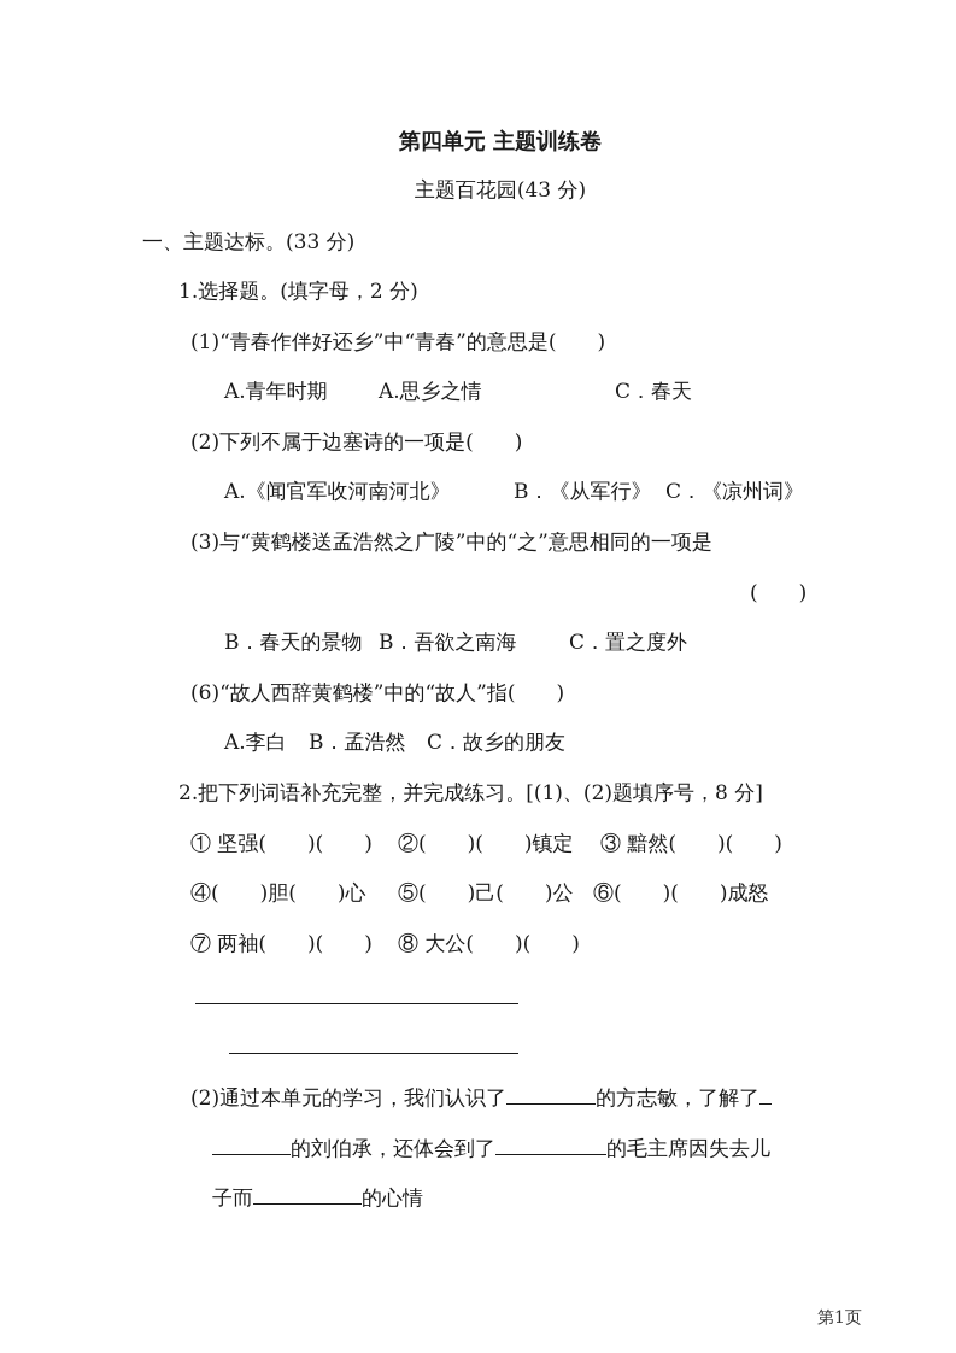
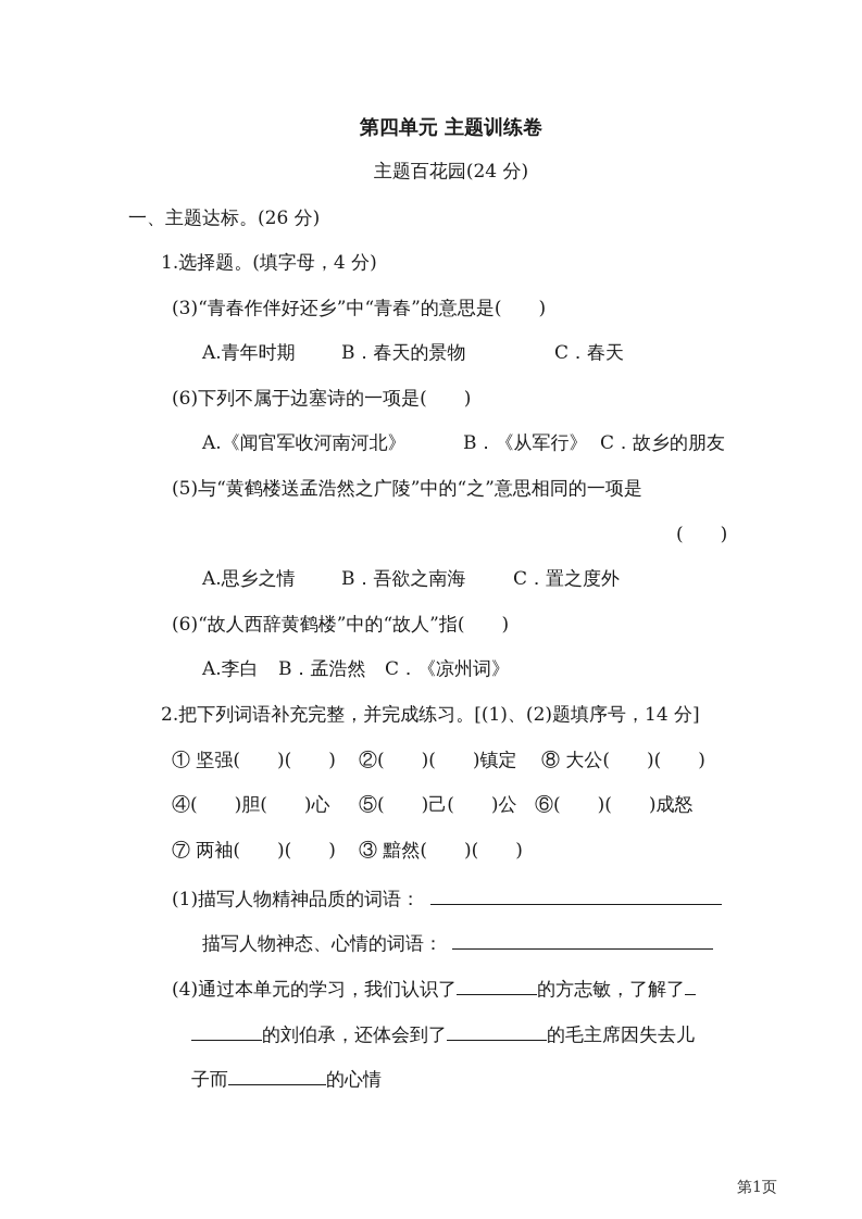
  第四单元 主题训练卷
- 主题百花园(43 分)
+ 主题百花园(24 分)
- 一、主题达标。(33 分)
+ 一、主题达标。(26 分)
- 1.选择题。(填字母，2 分)
+ 1.选择题。(填字母，4 分)
- (1)“青春作伴好还乡”中“青春”的意思是( )
+ (3)“青春作伴好还乡”中“青春”的意思是( )
- A.青年时期 A.思乡之情 C．春天
+ A.青年时期 B．春天的景物 C．春天
- (2)下列不属于边塞诗的一项是( )
+ (6)下列不属于边塞诗的一项是( )
- A.《闻官军收河南河北》 B．《从军行》 C．《凉州词》
+ A.《闻官军收河南河北》 B．《从军行》 C．故乡的朋友
- (3)与“黄鹤楼送孟浩然之广陵”中的“之”意思相同的一项是
+ (5)与“黄鹤楼送孟浩然之广陵”中的“之”意思相同的一项是
  ( )
- B．春天的景物 B．吾欲之南海 C．置之度外
+ A.思乡之情 B．吾欲之南海 C．置之度外
  (6)“故人西辞黄鹤楼”中的“故人”指( )
- A.李白 B．孟浩然 C．故乡的朋友
+ A.李白 B．孟浩然 C．《凉州词》
- 2.把下列词语补充完整，并完成练习。[(1)、(2)题填序号，8 分]
+ 2.把下列词语补充完整，并完成练习。[(1)、(2)题填序号，14 分]
- ① 坚强( )( ) ②( )( )镇定 ③ 黯然( )( )
+ ① 坚强( )( ) ②( )( )镇定 ⑧ 大公( )( )
  ④( )胆( )心 ⑤( )己( )公 ⑥( )( )成怒
- ⑦ 两袖( )( ) ⑧ 大公( )( )
+ ⑦ 两袖( )( ) ③ 黯然( )( )
+ (1)描写人物精神品质的词语：
+ 描写人物神态、心情的词语：
- (2)通过本单元的学习，我们认识了 的方志敏，了解了
+ (4)通过本单元的学习，我们认识了 的方志敏，了解了
  的刘伯承，还体会到了 的毛主席因失去儿
  子而 的心情
  第1页
